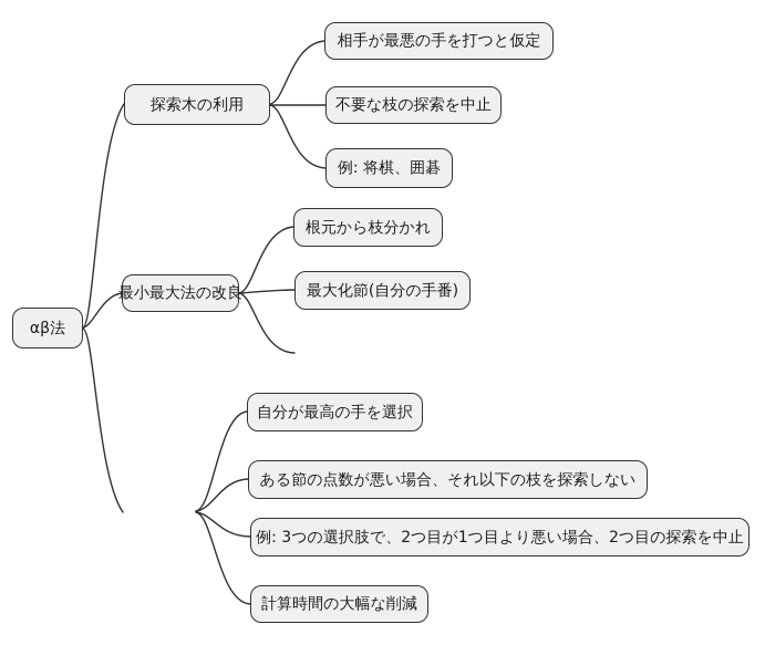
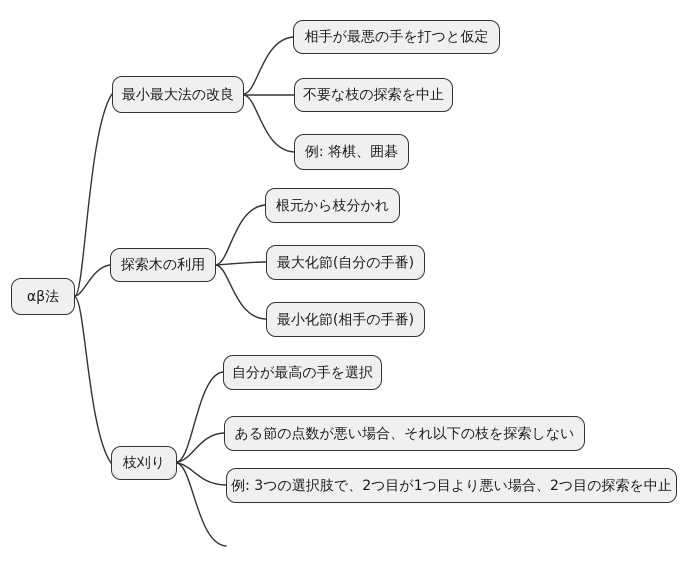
  αβ法
- 探索木の利用
+ 最小最大法の改良
  相手が最悪の手を打つと仮定
  不要な枝の探索を中止
  例: 将棋、囲碁
- 最小最大法の改良
+ 探索木の利用
  根元から枝分かれ
  最大化節(自分の手番)
+ 最小化節(相手の手番)
+ 枝刈り
  自分が最高の手を選択
  ある節の点数が悪い場合、それ以下の枝を探索しない
  例: 3つの選択肢で、2つ目が1つ目より悪い場合、2つ目の探索を中止
- 計算時間の大幅な削減
